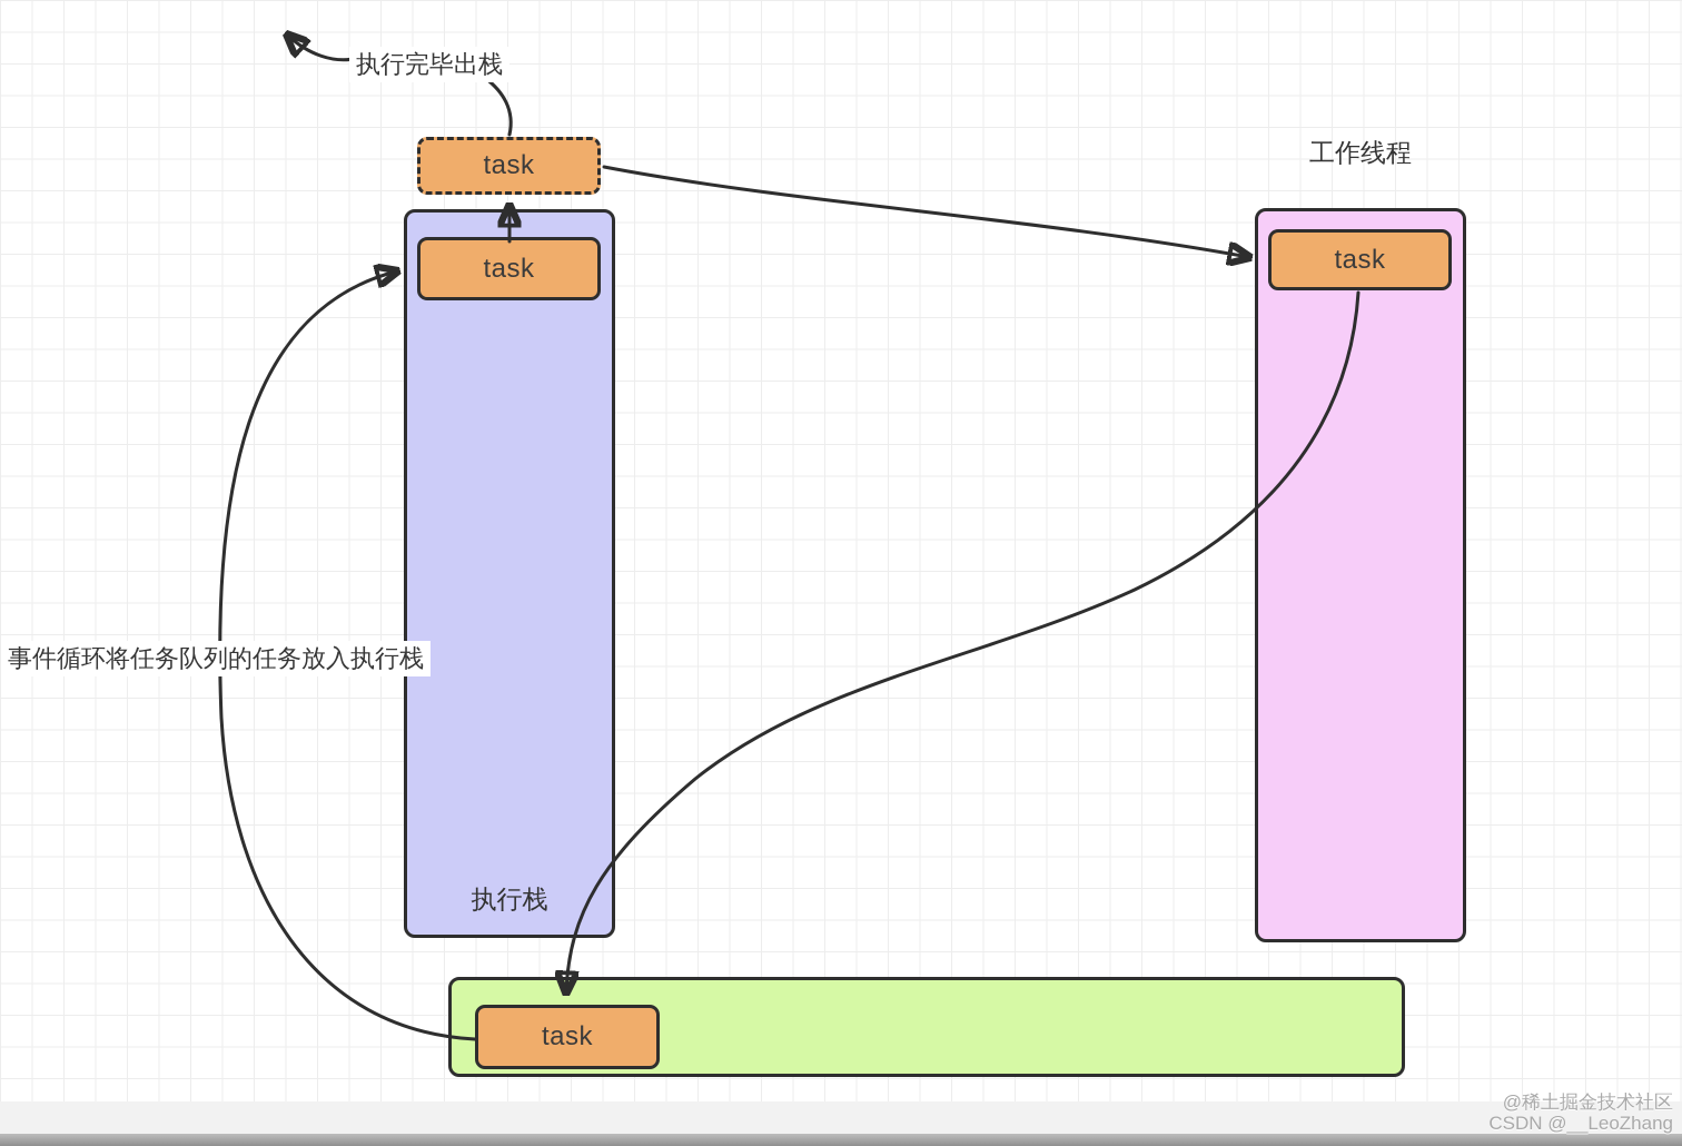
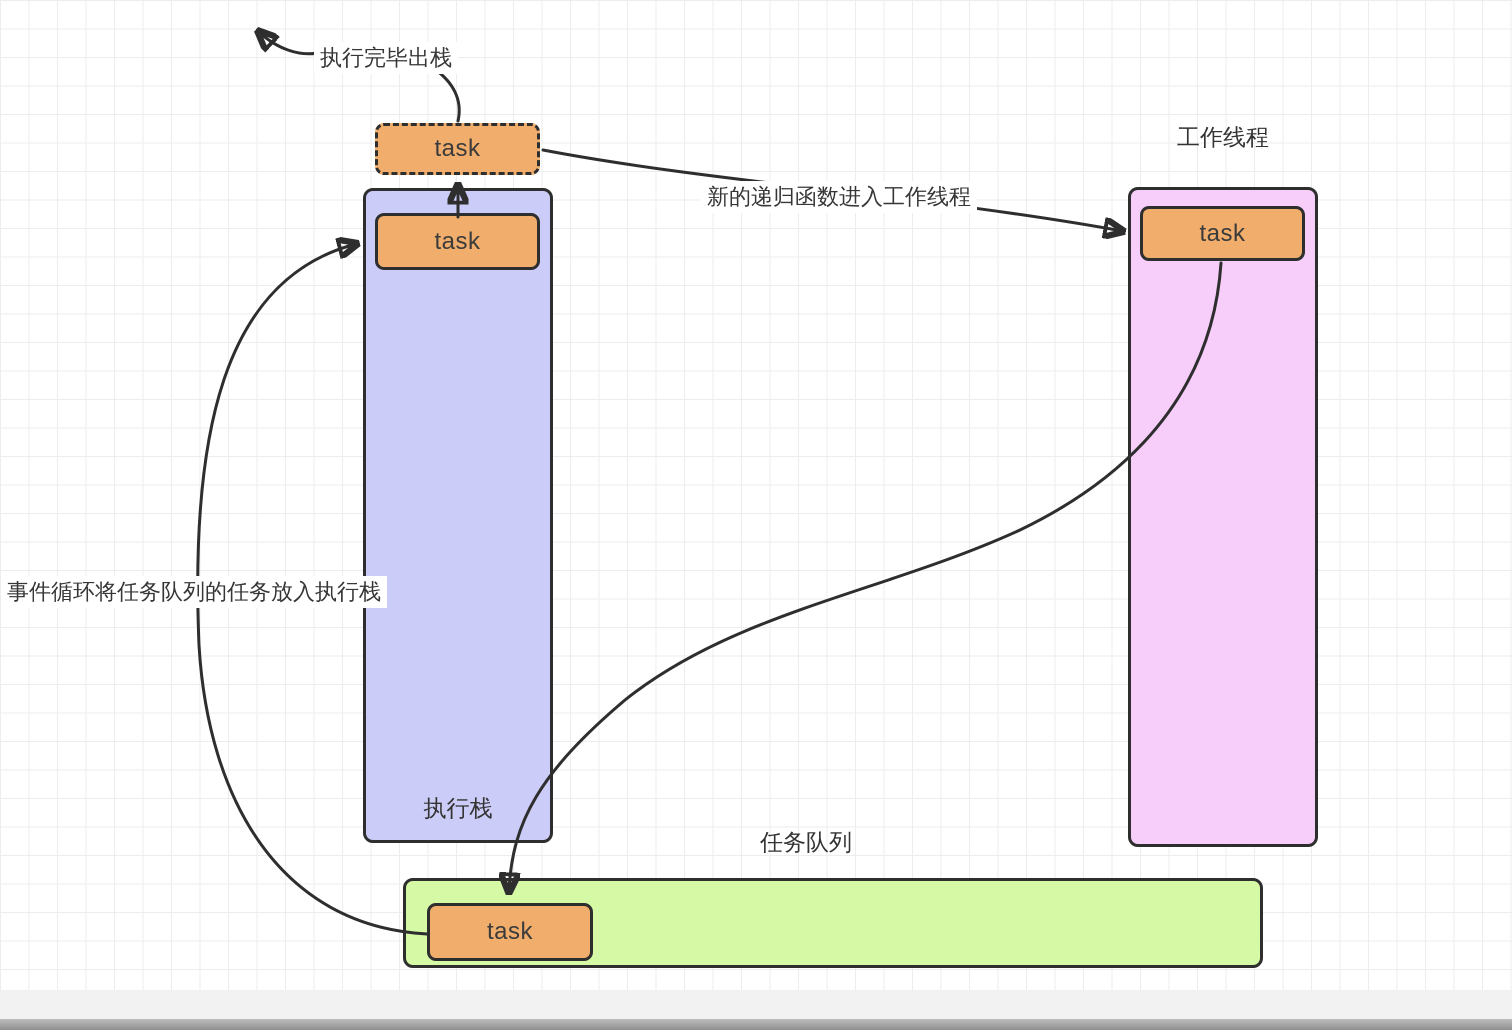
  执行栈
  工作线程
+ 任务队列
  task
  task
  task
  task
  执行完毕出栈
+ 新的递归函数进入工作线程
  事件循环将任务队列的任务放入执行栈
- @稀土掘金技术社区
- CSDN @__LeoZhang
